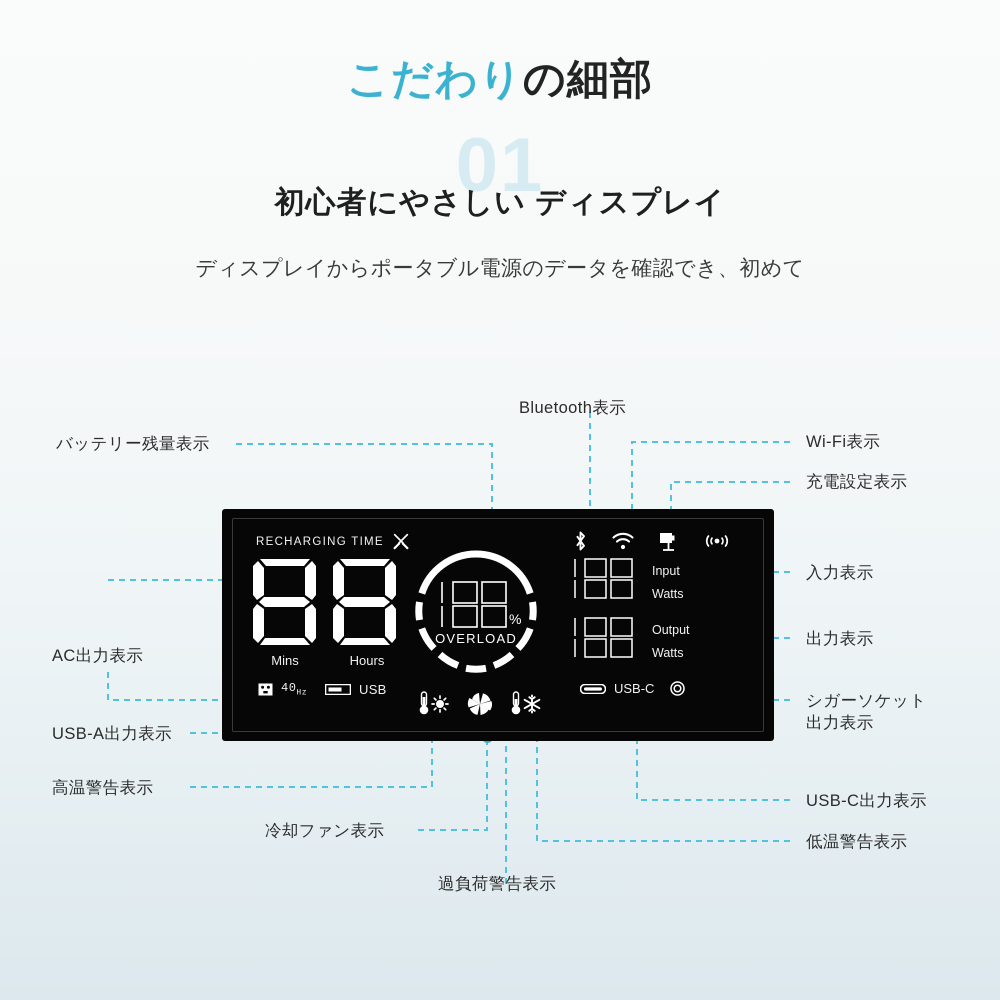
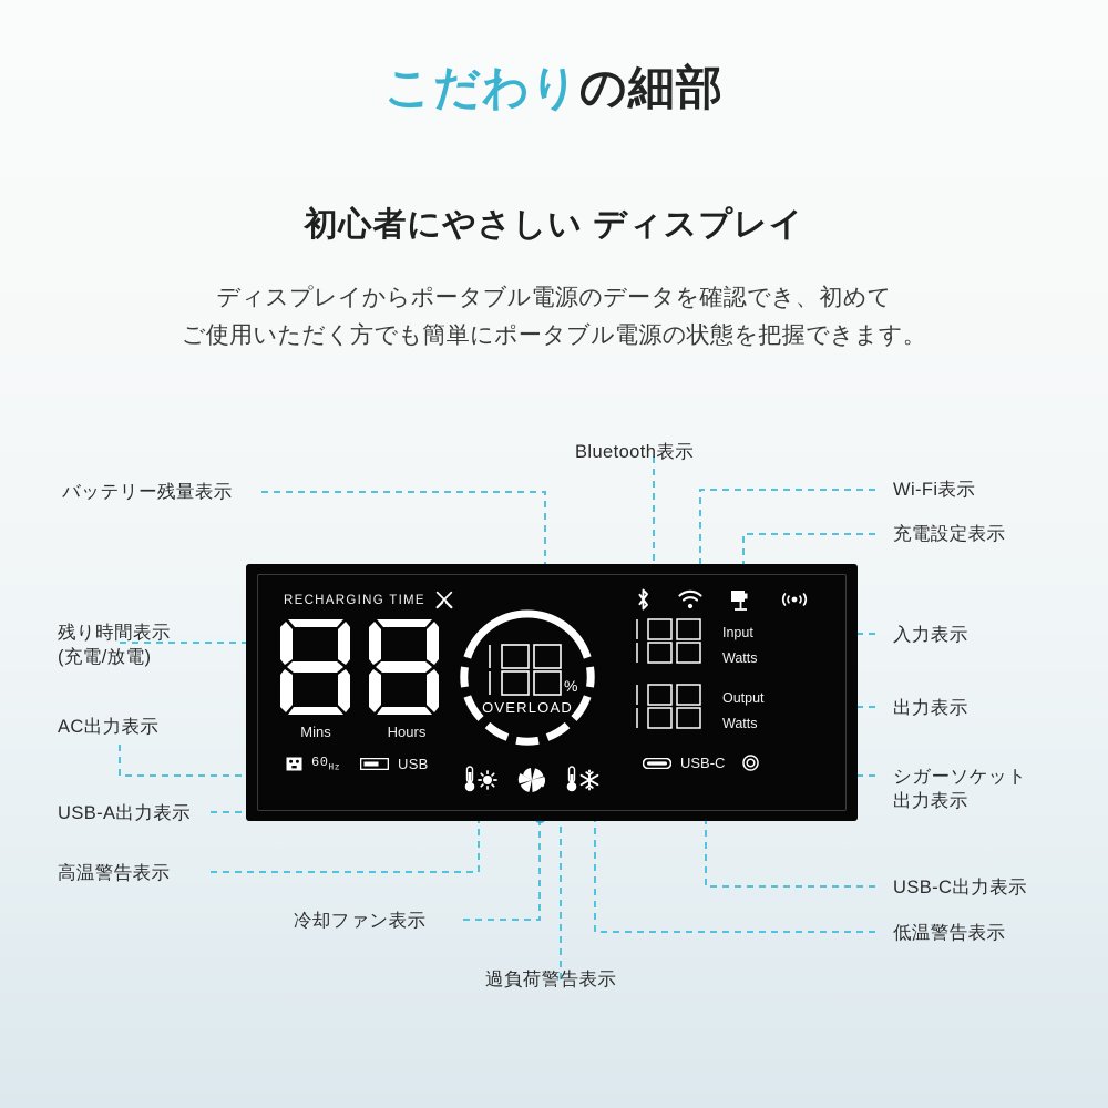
  こだわりの細部
- 01
  初心者にやさしい ディスプレイ
  ディスプレイからポータブル電源のデータを確認でき、初めて
+ ご使用いただく方でも簡単にポータブル電源の状態を把握できます。
  バッテリー残量表示
  Bluetooth表示
  Wi-Fi表示
  充電設定表示
+ 残り時間表示
+ (充電/放電)
  AC出力表示
  USB-A出力表示
  高温警告表示
  冷却ファン表示
  過負荷警告表示
  入力表示
  出力表示
  シガーソケット
  出力表示
  USB-C出力表示
  低温警告表示
  RECHARGING TIME
  Mins
  Hours
- 40Hz
+ 60Hz
  USB
  %
  OVERLOAD
  Input
  Watts
  Output
  Watts
  USB-C
